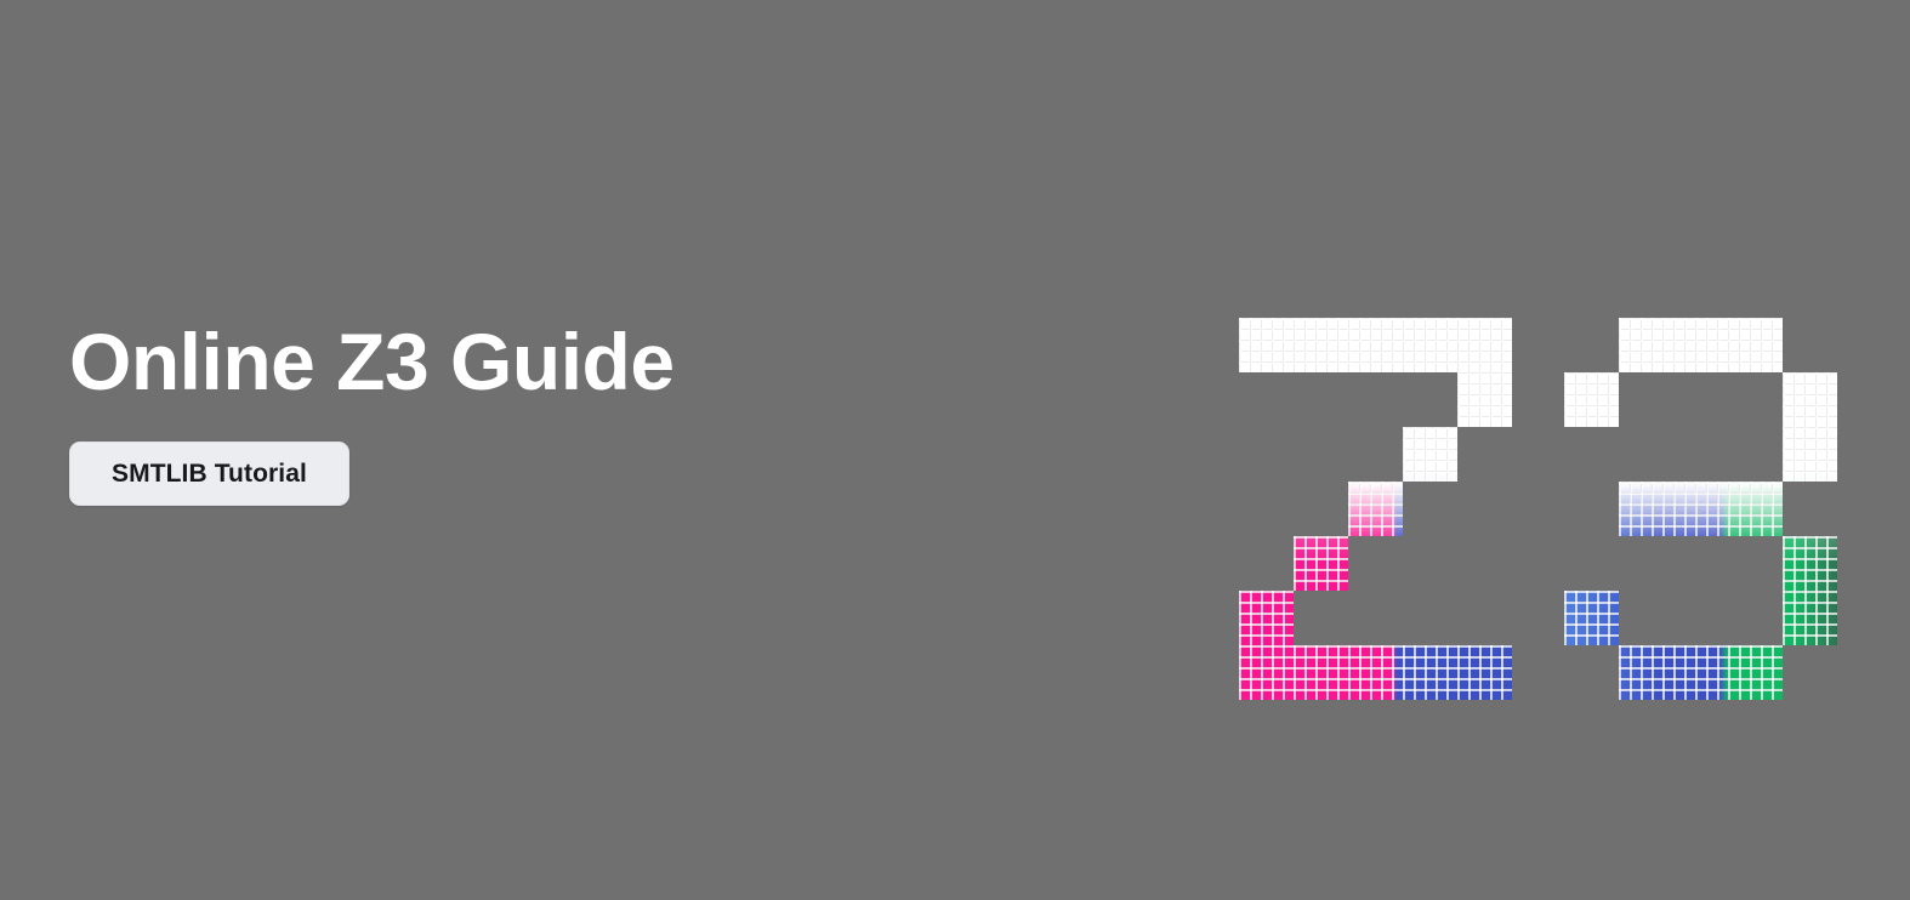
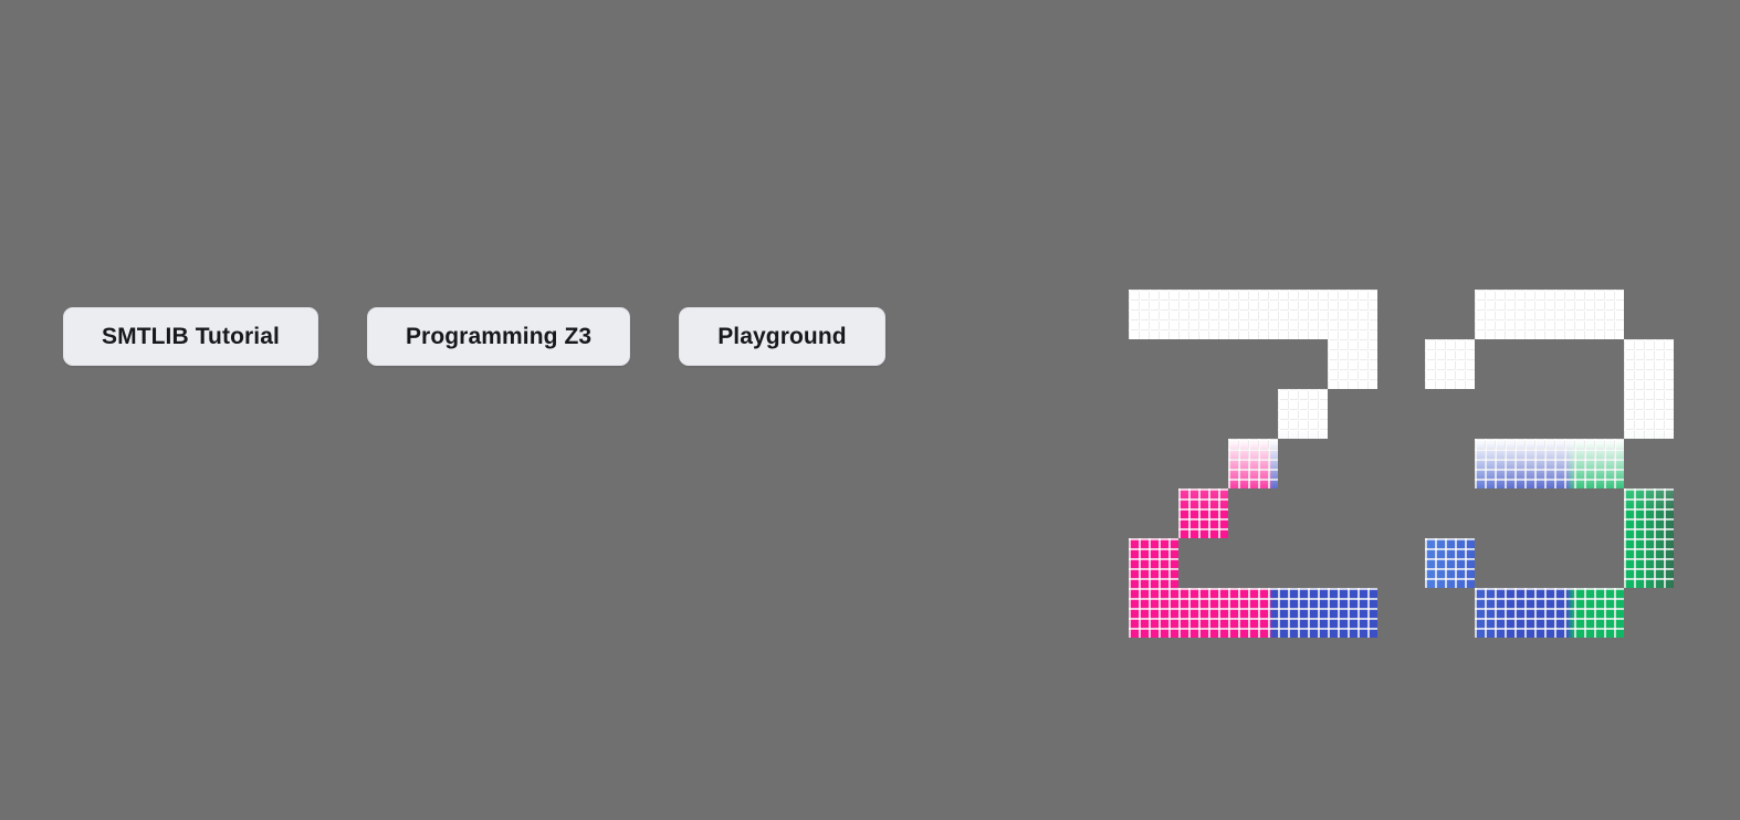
- Online Z3 Guide
  SMTLIB Tutorial
+ Programming Z3
+ Playground
